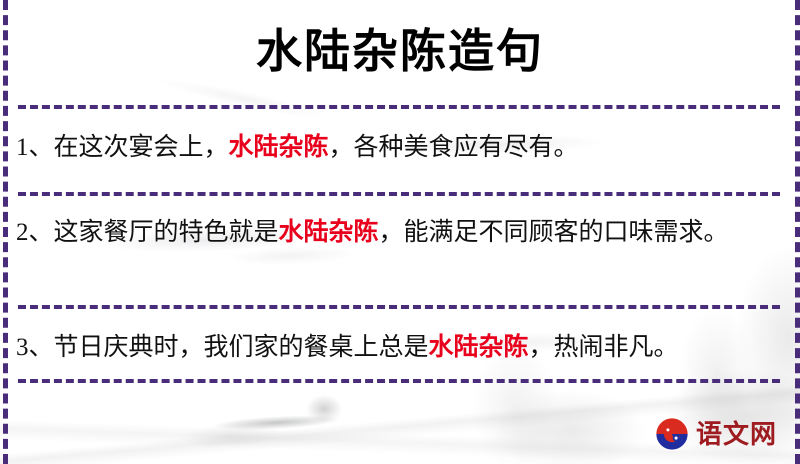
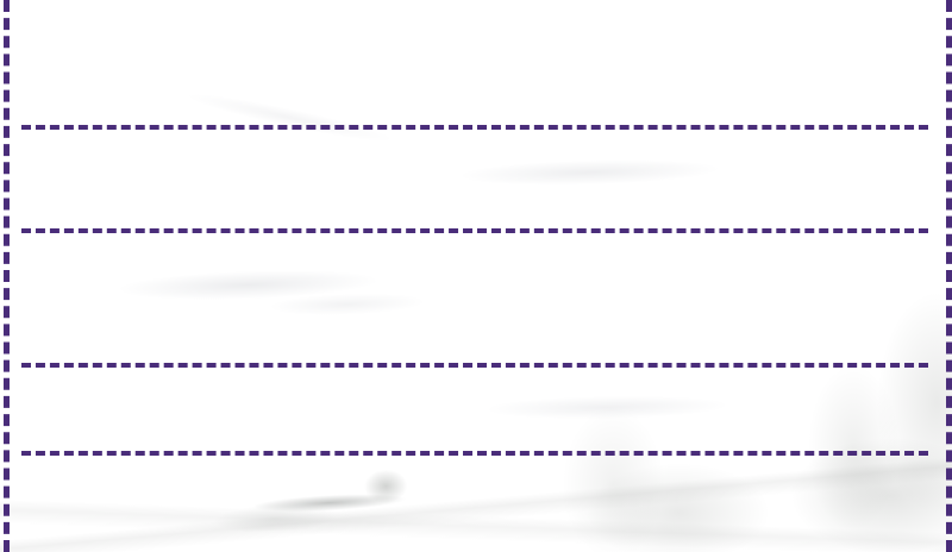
- 水陆杂陈造句
- 1、在这次宴会上，水陆杂陈，各种美食应有尽有。
- 2、这家餐厅的特色就是水陆杂陈，能满足不同顾客的口味需求。
- 3、节日庆典时，我们家的餐桌上总是水陆杂陈，热闹非凡。
- 语文网
